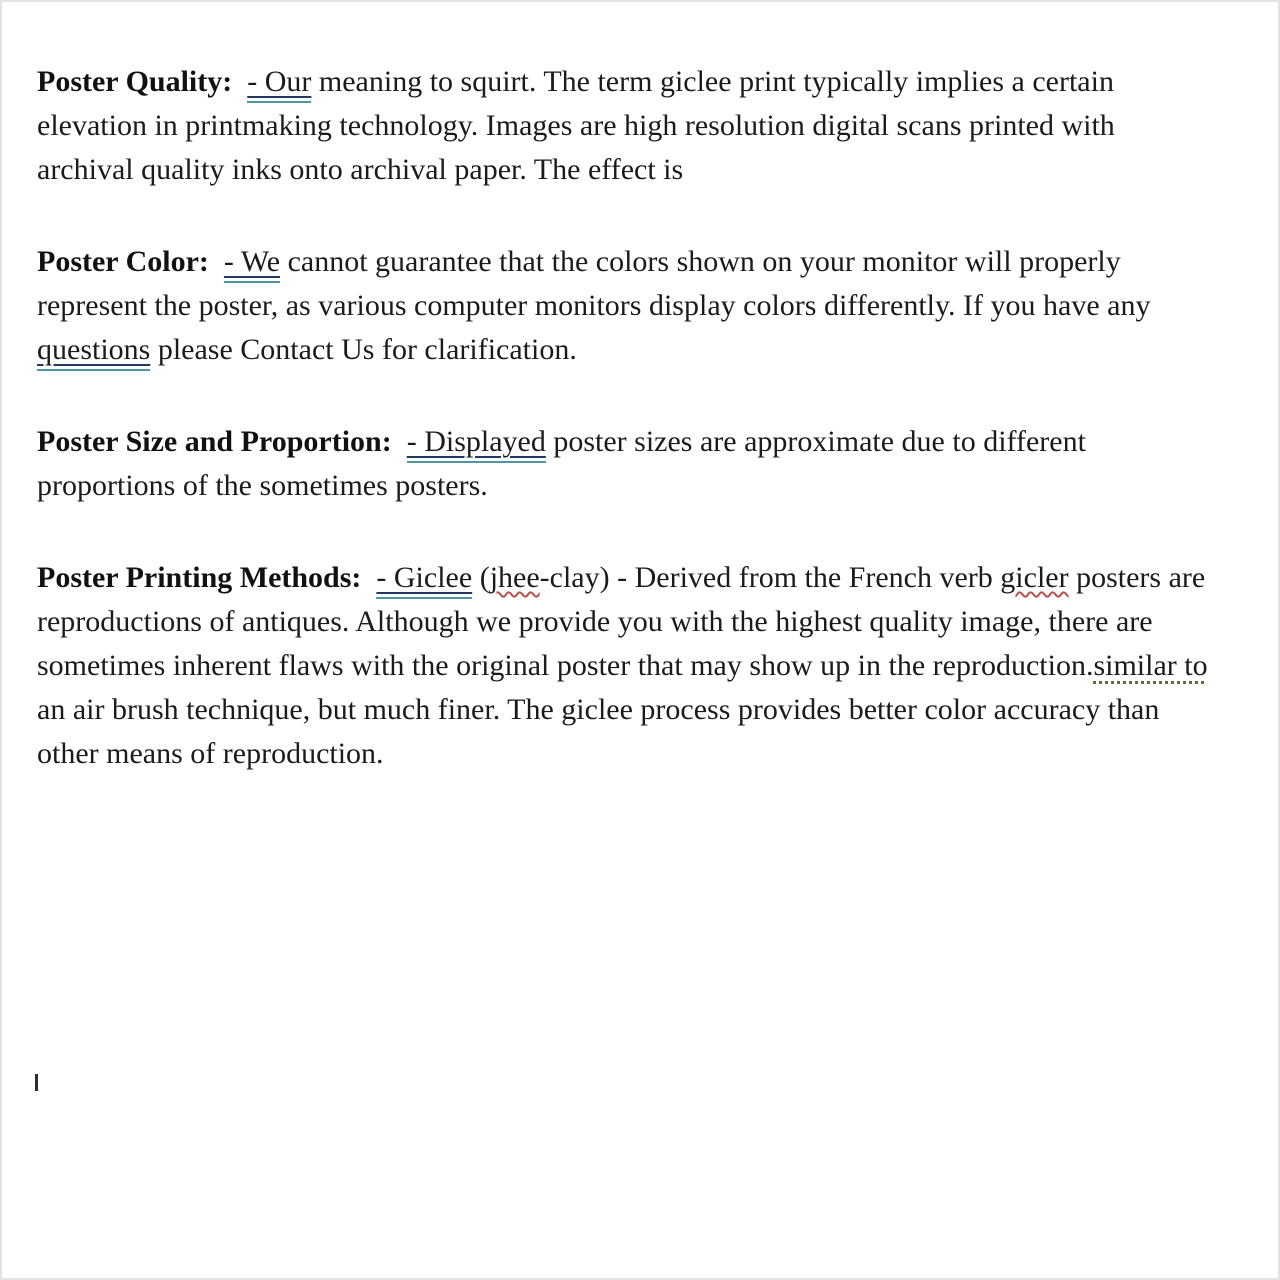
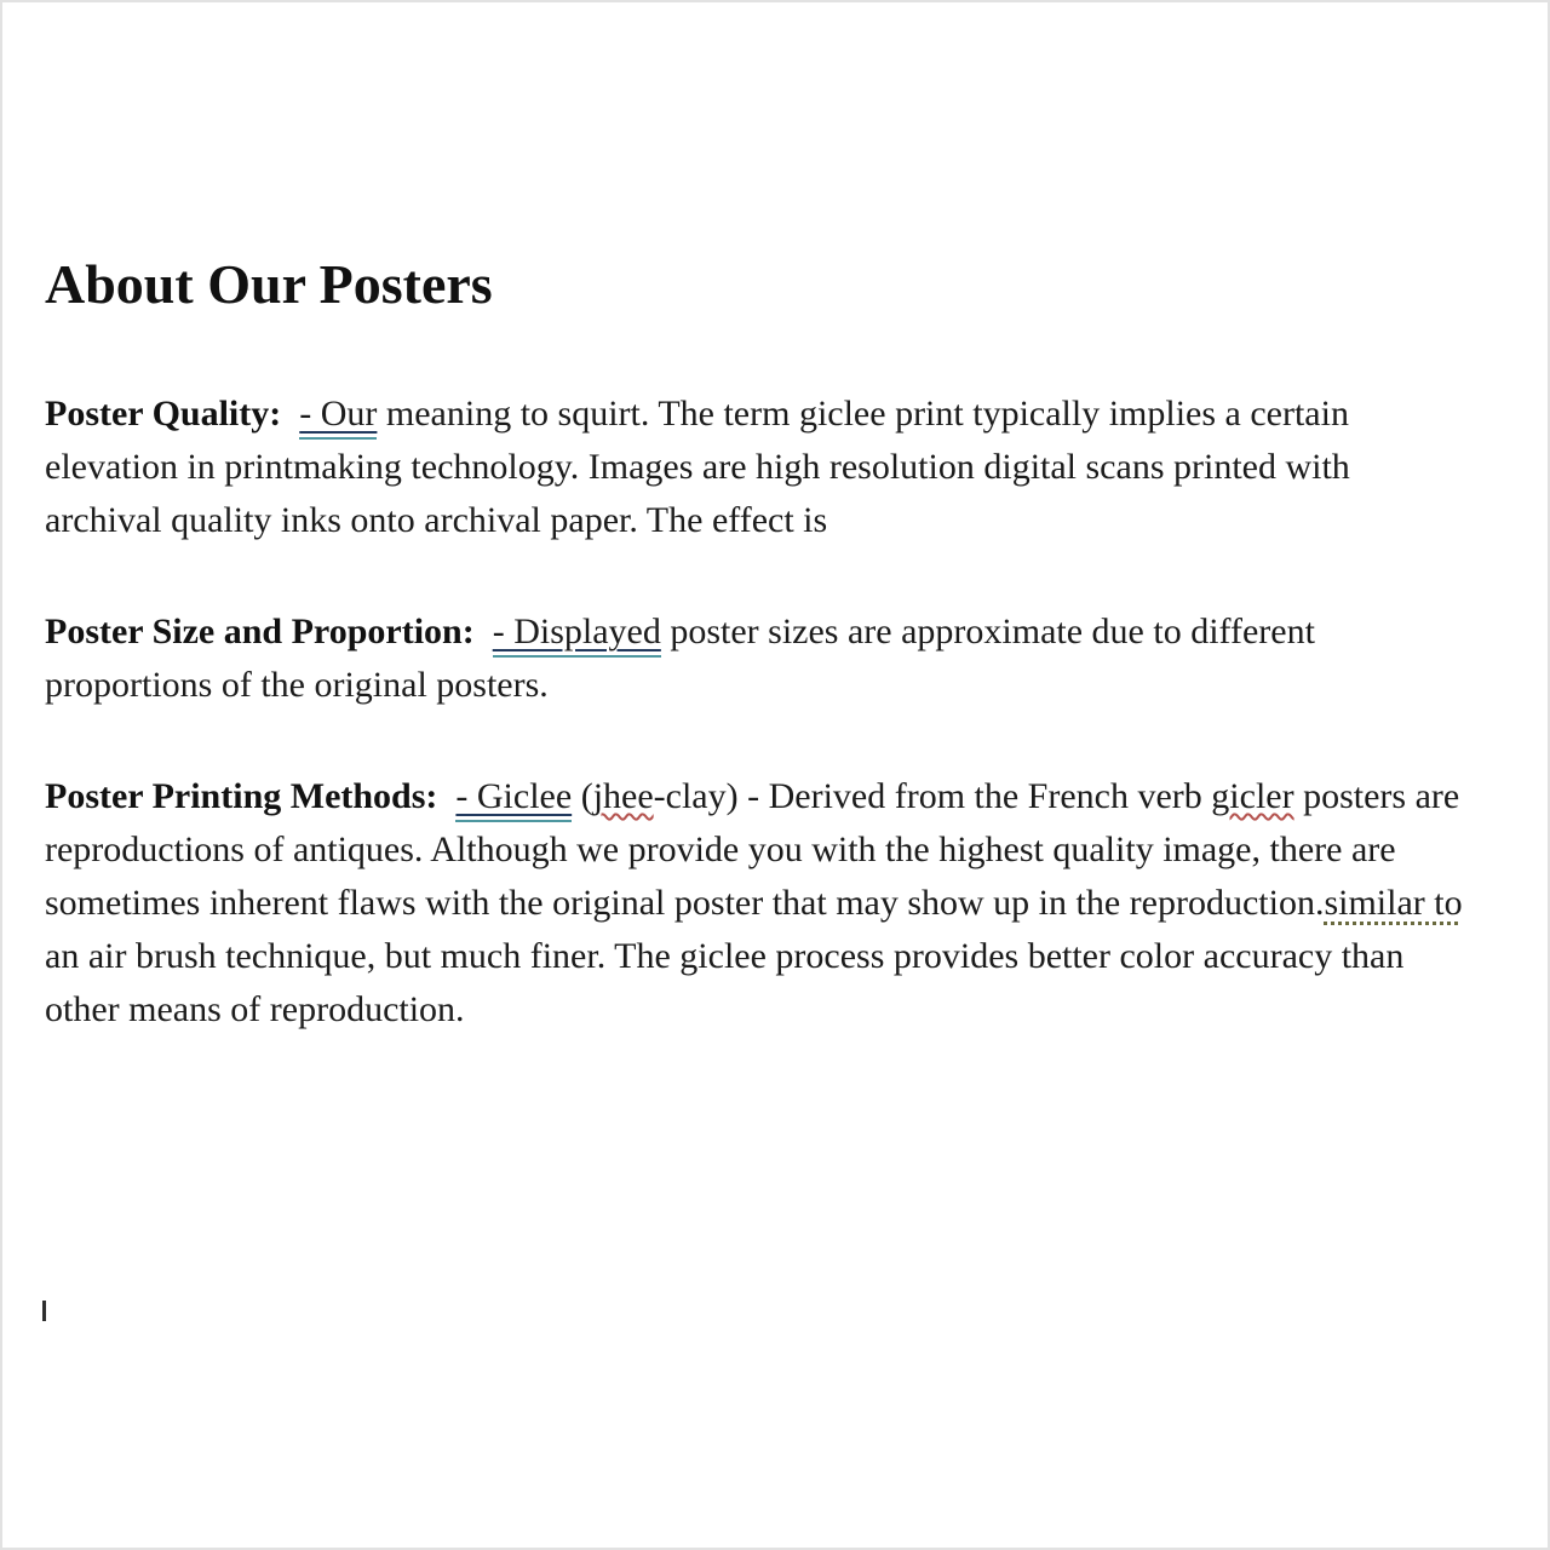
+ About Our Posters
  Poster Quality: - Our meaning to squirt. The term giclee print typically implies a certain elevation in printmaking technology. Images are high resolution digital scans printed with archival quality inks onto archival paper. The effect is
- Poster Color: - We cannot guarantee that the colors shown on your monitor will properly represent the poster, as various computer monitors display colors differently. If you have any questions please Contact Us for clarification.
- Poster Size and Proportion: - Displayed poster sizes are approximate due to different proportions of the sometimes posters.
+ Poster Size and Proportion: - Displayed poster sizes are approximate due to different proportions of the original posters.
  Poster Printing Methods: - Giclee (jhee-clay) - Derived from the French verb gicler posters are reproductions of antiques. Although we provide you with the highest quality image, there are sometimes inherent flaws with the original poster that may show up in the reproduction.similar to an air brush technique, but much finer. The giclee process provides better color accuracy than other means of reproduction.
